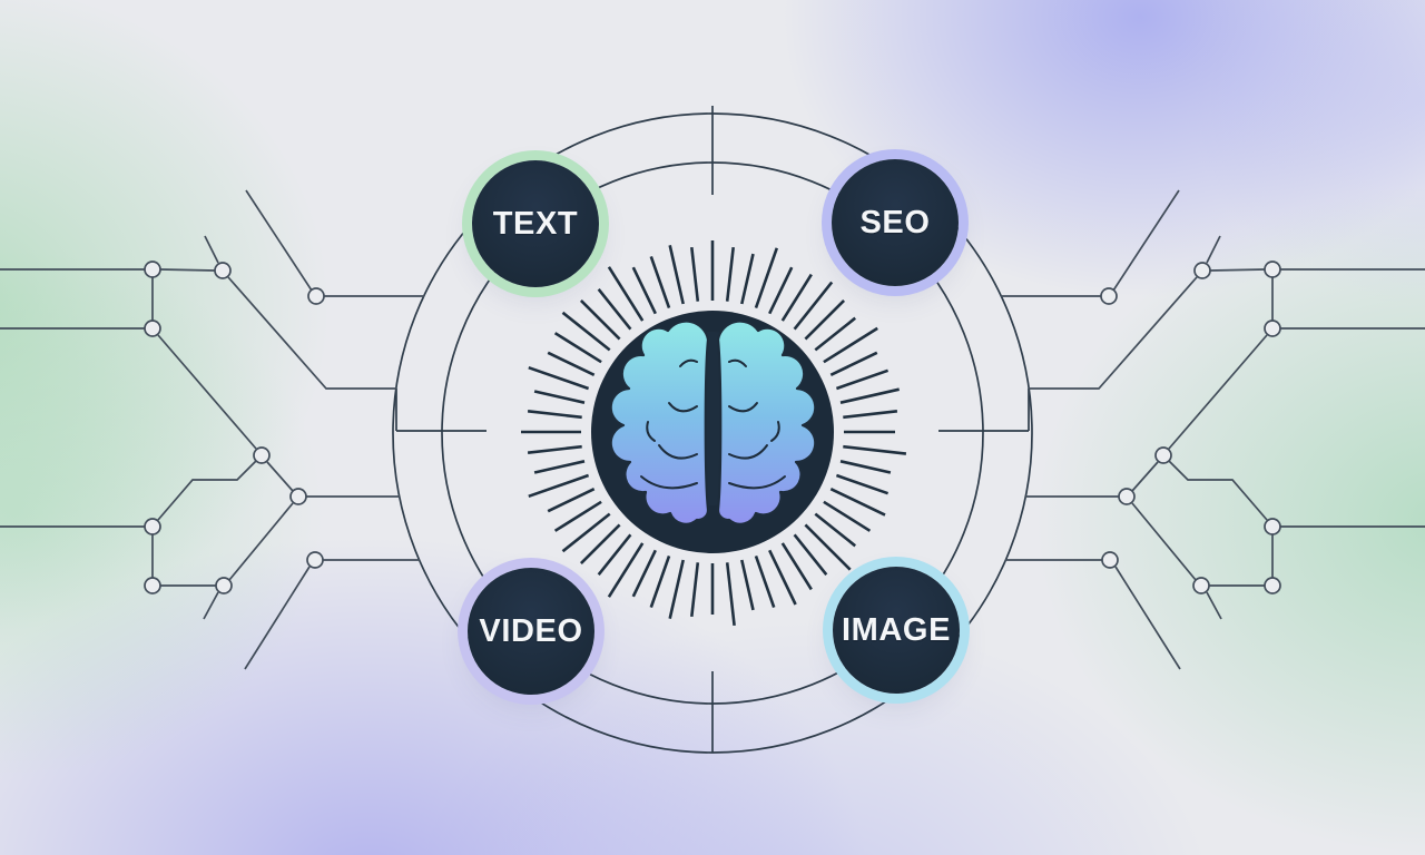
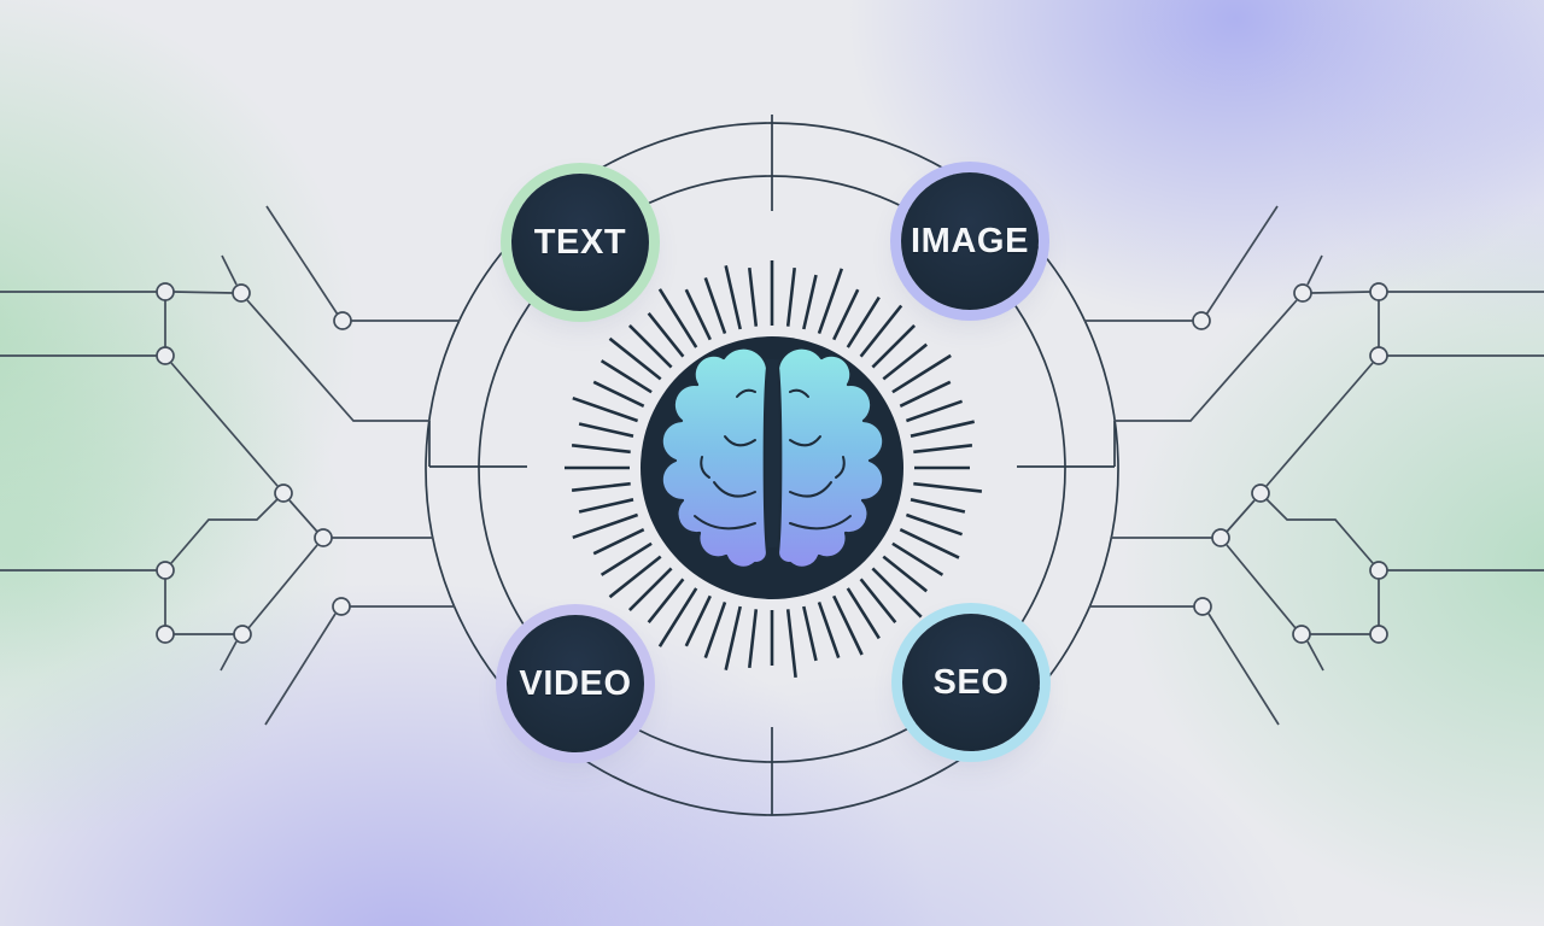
  TEXT
- SEO
+ IMAGE
  VIDEO
- IMAGE
+ SEO
